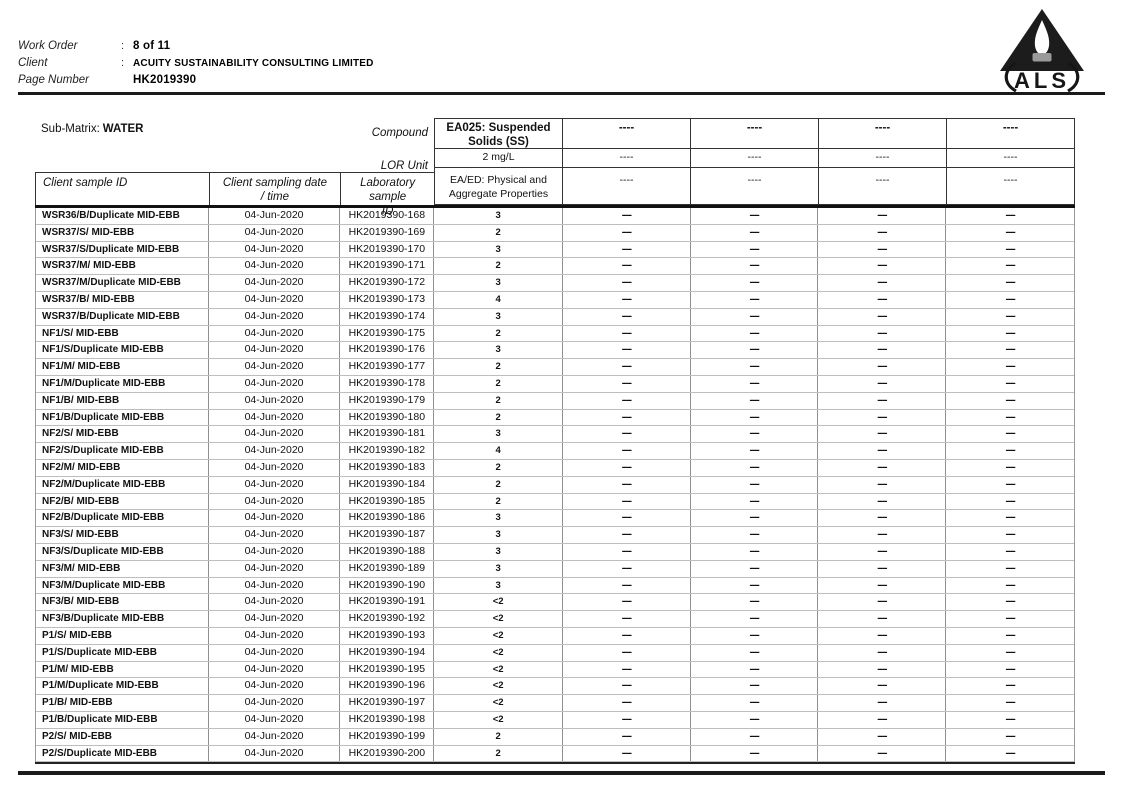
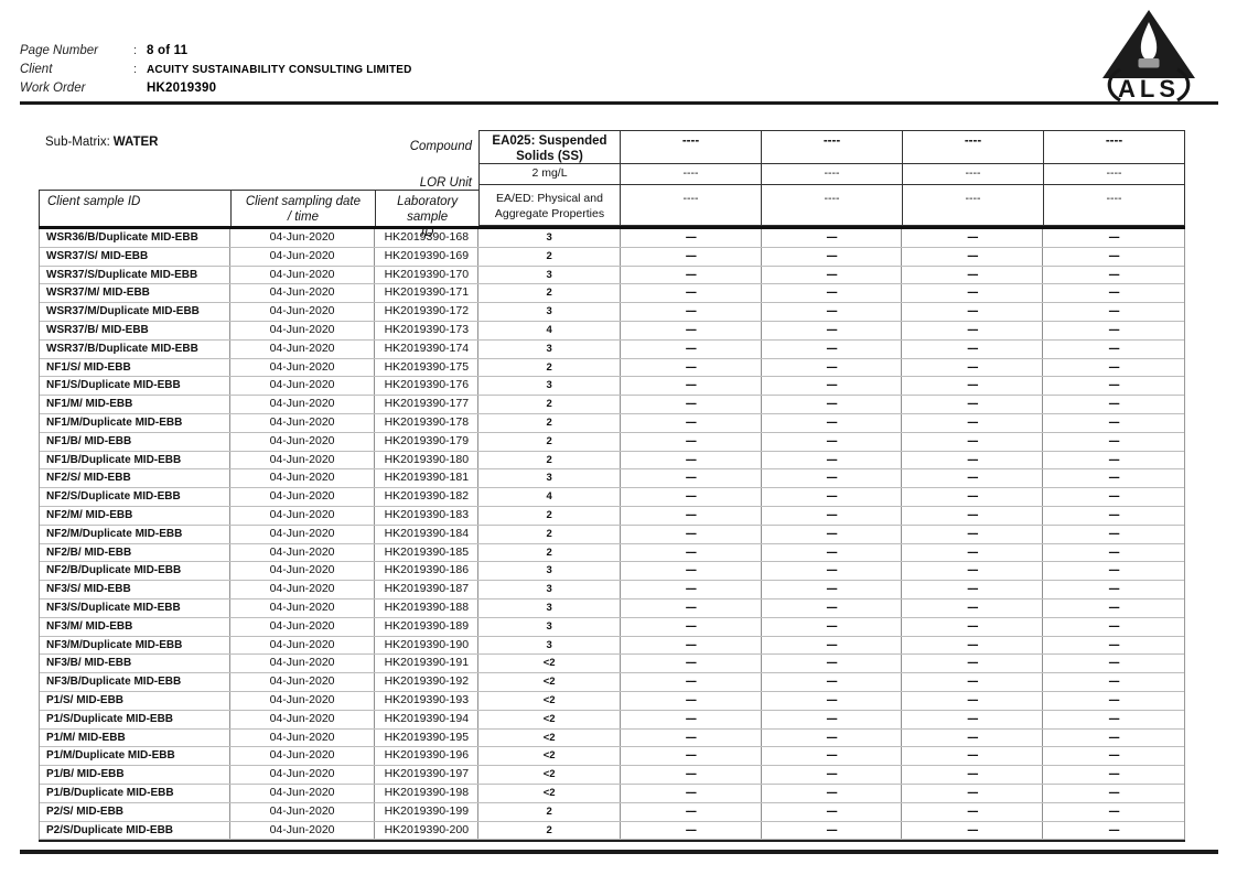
- Work Order
+ Page Number
  :
  8 of 11
  Client
  :
  ACUITY SUSTAINABILITY CONSULTING LIMITED
- Page Number
+ Work Order
  HK2019390
  ALS
  Sub-Matrix: WATER
  Compound
  LOR Unit
  Client sample ID
  Client sampling date
  / time
  Laboratory sample
  ID
  EA025: Suspended Solids (SS)
  2 mg/L
  EA/ED: Physical and Aggregate Properties
  ----
  ----
  ----
  ----
  ----
  ----
  ----
  ----
  ----
  ----
  ----
  ----
  WSR36/B/Duplicate MID-EBB
  04-Jun-2020
  HK2019390-168
  3
  ----
  ----
  ----
  ----
  WSR37/S/ MID-EBB
  04-Jun-2020
  HK2019390-169
  2
  ----
  ----
  ----
  ----
  WSR37/S/Duplicate MID-EBB
  04-Jun-2020
  HK2019390-170
  3
  ----
  ----
  ----
  ----
  WSR37/M/ MID-EBB
  04-Jun-2020
  HK2019390-171
  2
  ----
  ----
  ----
  ----
  WSR37/M/Duplicate MID-EBB
  04-Jun-2020
  HK2019390-172
  3
  ----
  ----
  ----
  ----
  WSR37/B/ MID-EBB
  04-Jun-2020
  HK2019390-173
  4
  ----
  ----
  ----
  ----
  WSR37/B/Duplicate MID-EBB
  04-Jun-2020
  HK2019390-174
  3
  ----
  ----
  ----
  ----
  NF1/S/ MID-EBB
  04-Jun-2020
  HK2019390-175
  2
  ----
  ----
  ----
  ----
  NF1/S/Duplicate MID-EBB
  04-Jun-2020
  HK2019390-176
  3
  ----
  ----
  ----
  ----
  NF1/M/ MID-EBB
  04-Jun-2020
  HK2019390-177
  2
  ----
  ----
  ----
  ----
  NF1/M/Duplicate MID-EBB
  04-Jun-2020
  HK2019390-178
  2
  ----
  ----
  ----
  ----
  NF1/B/ MID-EBB
  04-Jun-2020
  HK2019390-179
  2
  ----
  ----
  ----
  ----
  NF1/B/Duplicate MID-EBB
  04-Jun-2020
  HK2019390-180
  2
  ----
  ----
  ----
  ----
  NF2/S/ MID-EBB
  04-Jun-2020
  HK2019390-181
  3
  ----
  ----
  ----
  ----
  NF2/S/Duplicate MID-EBB
  04-Jun-2020
  HK2019390-182
  4
  ----
  ----
  ----
  ----
  NF2/M/ MID-EBB
  04-Jun-2020
  HK2019390-183
  2
  ----
  ----
  ----
  ----
  NF2/M/Duplicate MID-EBB
  04-Jun-2020
  HK2019390-184
  2
  ----
  ----
  ----
  ----
  NF2/B/ MID-EBB
  04-Jun-2020
  HK2019390-185
  2
  ----
  ----
  ----
  ----
  NF2/B/Duplicate MID-EBB
  04-Jun-2020
  HK2019390-186
  3
  ----
  ----
  ----
  ----
  NF3/S/ MID-EBB
  04-Jun-2020
  HK2019390-187
  3
  ----
  ----
  ----
  ----
  NF3/S/Duplicate MID-EBB
  04-Jun-2020
  HK2019390-188
  3
  ----
  ----
  ----
  ----
  NF3/M/ MID-EBB
  04-Jun-2020
  HK2019390-189
  3
  ----
  ----
  ----
  ----
  NF3/M/Duplicate MID-EBB
  04-Jun-2020
  HK2019390-190
  3
  ----
  ----
  ----
  ----
  NF3/B/ MID-EBB
  04-Jun-2020
  HK2019390-191
  <2
  ----
  ----
  ----
  ----
  NF3/B/Duplicate MID-EBB
  04-Jun-2020
  HK2019390-192
  <2
  ----
  ----
  ----
  ----
  P1/S/ MID-EBB
  04-Jun-2020
  HK2019390-193
  <2
  ----
  ----
  ----
  ----
  P1/S/Duplicate MID-EBB
  04-Jun-2020
  HK2019390-194
  <2
  ----
  ----
  ----
  ----
  P1/M/ MID-EBB
  04-Jun-2020
  HK2019390-195
  <2
  ----
  ----
  ----
  ----
  P1/M/Duplicate MID-EBB
  04-Jun-2020
  HK2019390-196
  <2
  ----
  ----
  ----
  ----
  P1/B/ MID-EBB
  04-Jun-2020
  HK2019390-197
  <2
  ----
  ----
  ----
  ----
  P1/B/Duplicate MID-EBB
  04-Jun-2020
  HK2019390-198
  <2
  ----
  ----
  ----
  ----
  P2/S/ MID-EBB
  04-Jun-2020
  HK2019390-199
  2
  ----
  ----
  ----
  ----
  P2/S/Duplicate MID-EBB
  04-Jun-2020
  HK2019390-200
  2
  ----
  ----
  ----
  ----
